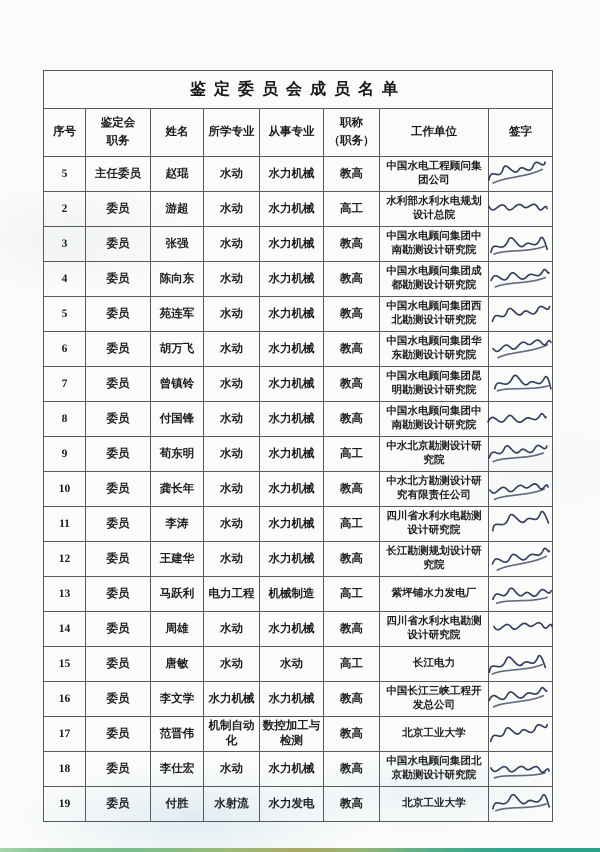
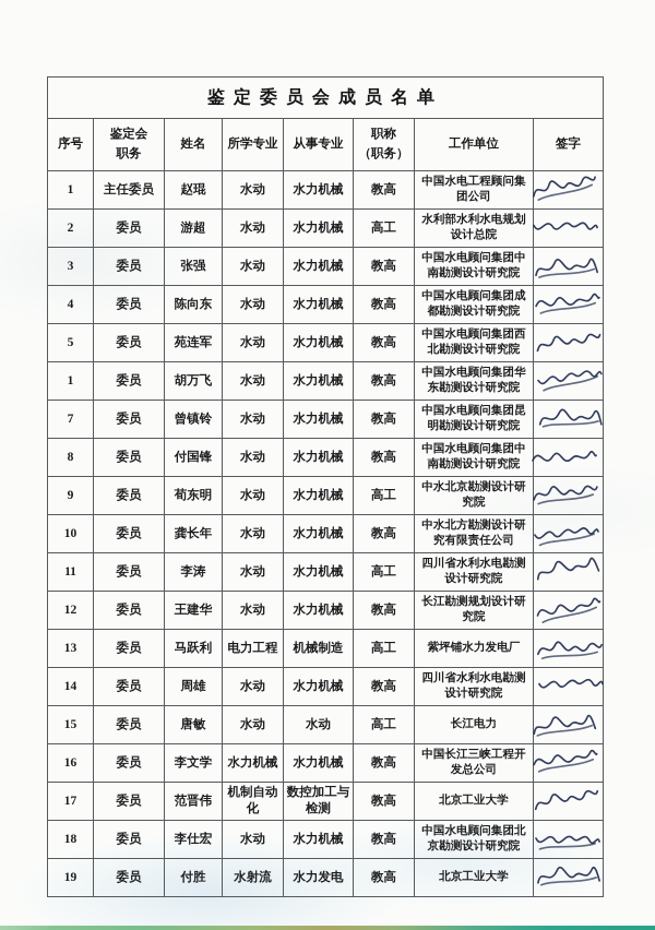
  鉴定委员会成员名单
  序号	鉴定会 职务	姓名	所学专业	从事专业	职称 （职务）	工作单位	签字
- 5	主任委员	赵琨	水动	水力机械	教高	中国水电工程顾问集团公司
+ 1	主任委员	赵琨	水动	水力机械	教高	中国水电工程顾问集团公司
  2	委员	游超	水动	水力机械	高工	水利部水利水电规划设计总院
  3	委员	张强	水动	水力机械	教高	中国水电顾问集团中南勘测设计研究院
  4	委员	陈向东	水动	水力机械	教高	中国水电顾问集团成都勘测设计研究院
  5	委员	苑连军	水动	水力机械	教高	中国水电顾问集团西北勘测设计研究院
- 6	委员	胡万飞	水动	水力机械	教高	中国水电顾问集团华东勘测设计研究院
+ 1	委员	胡万飞	水动	水力机械	教高	中国水电顾问集团华东勘测设计研究院
  7	委员	曾镇铃	水动	水力机械	教高	中国水电顾问集团昆明勘测设计研究院
  8	委员	付国锋	水动	水力机械	教高	中国水电顾问集团中南勘测设计研究院
  9	委员	荀东明	水动	水力机械	高工	中水北京勘测设计研究院
  10	委员	龚长年	水动	水力机械	教高	中水北方勘测设计研究有限责任公司
  11	委员	李涛	水动	水力机械	高工	四川省水利水电勘测设计研究院
  12	委员	王建华	水动	水力机械	教高	长江勘测规划设计研究院
  13	委员	马跃利	电力工程	机械制造	高工	紫坪铺水力发电厂
  14	委员	周雄	水动	水力机械	教高	四川省水利水电勘测设计研究院
  15	委员	唐敏	水动	水动	高工	长江电力
  16	委员	李文学	水力机械	水力机械	教高	中国长江三峡工程开发总公司
  17	委员	范晋伟	机制自动化	数控加工与检测	教高	北京工业大学
  18	委员	李仕宏	水动	水力机械	教高	中国水电顾问集团北京勘测设计研究院
  19	委员	付胜	水射流	水力发电	教高	北京工业大学
